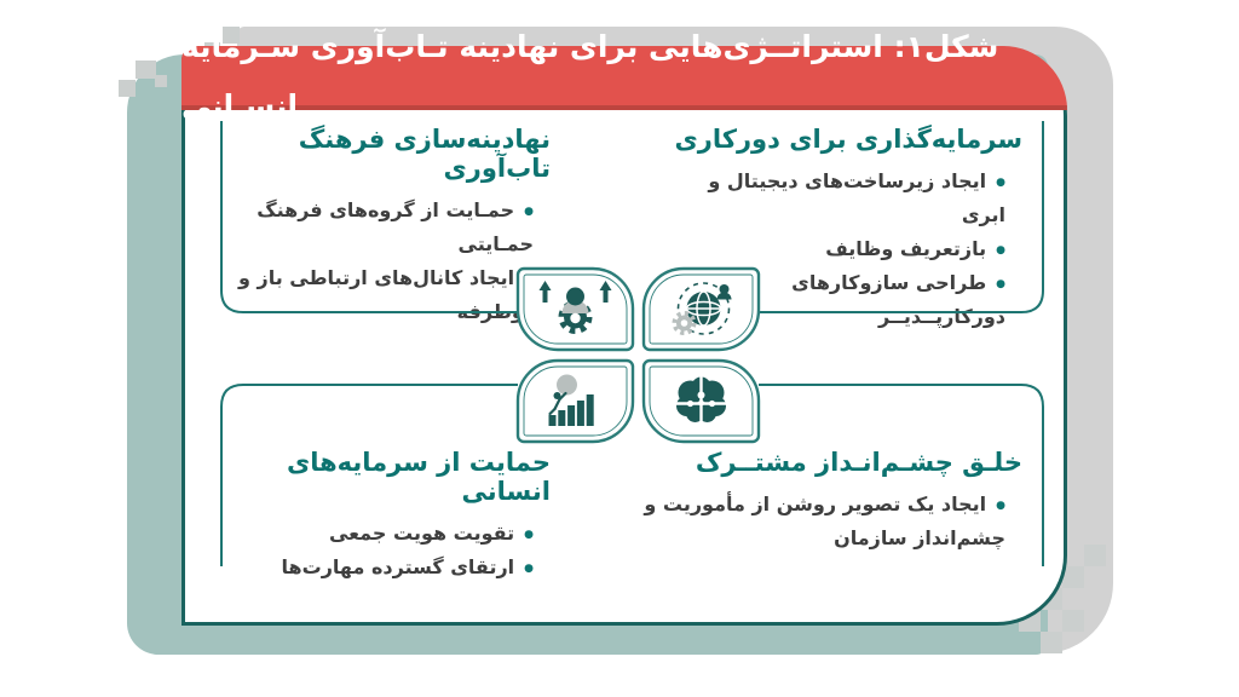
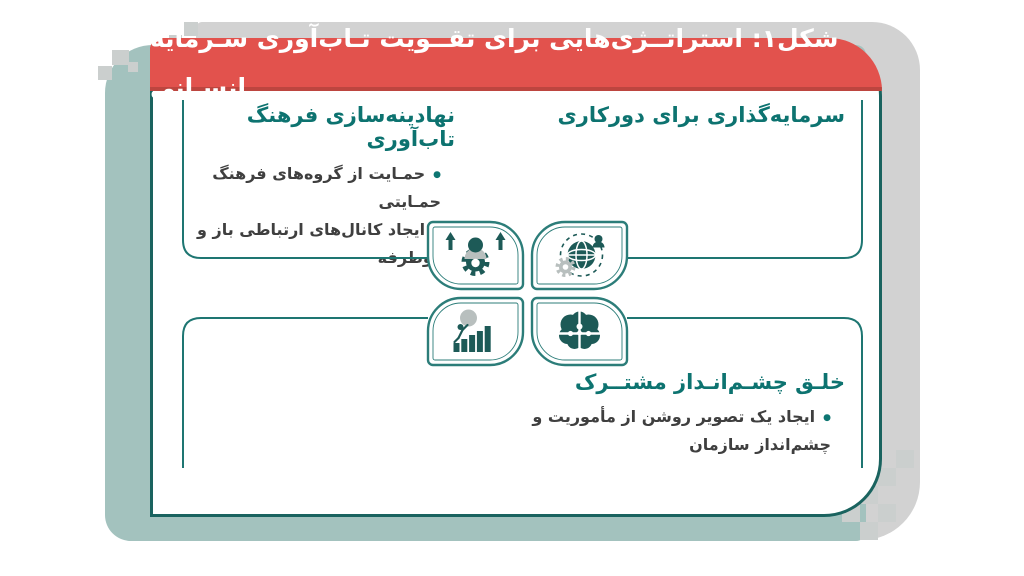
- شکل۱: استراتــژی‌هایی برای نهادینه تـاب‌آوری سـرمایه انسـانی
+ شکل۱: استراتــژی‌هایی برای تقــویت تـاب‌آوری سـرمایه انسـانی
  نهادینه‌سازی فرهنگ تاب‌آوری
  حمـایت از گروه‌های فرهنگ حمـایتی
  ایجاد کانال‌های ارتباطی باز و
  سرمایه‌گذاری برای دورکاری
- ایجاد زیرساخت‌های دیجیتال و ابری
- بازتعریف وظایف
- طراحی سازوکارهای دورکارپــذیــر
- حمایت از سرمایه‌های انسانی
- تقویت هویت جمعی
- ارتقای گسترده مهارت‌ها
  خلـق چشـم‌انـداز مشتــرک
  ایجاد یک تصویر روشن از مأموریت و چشم‌انداز سازمان
